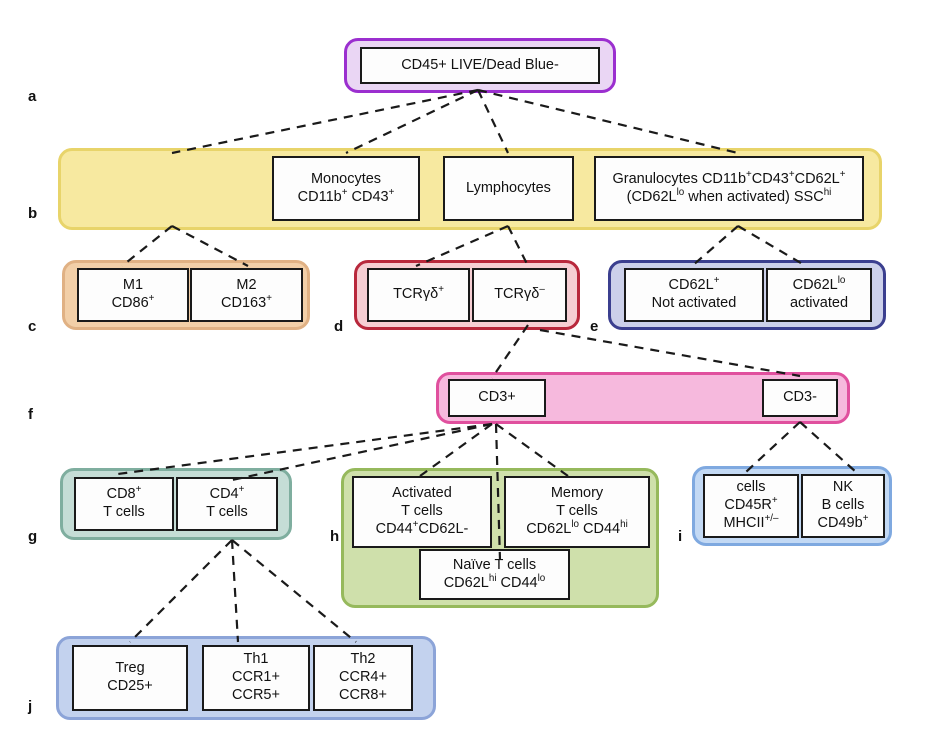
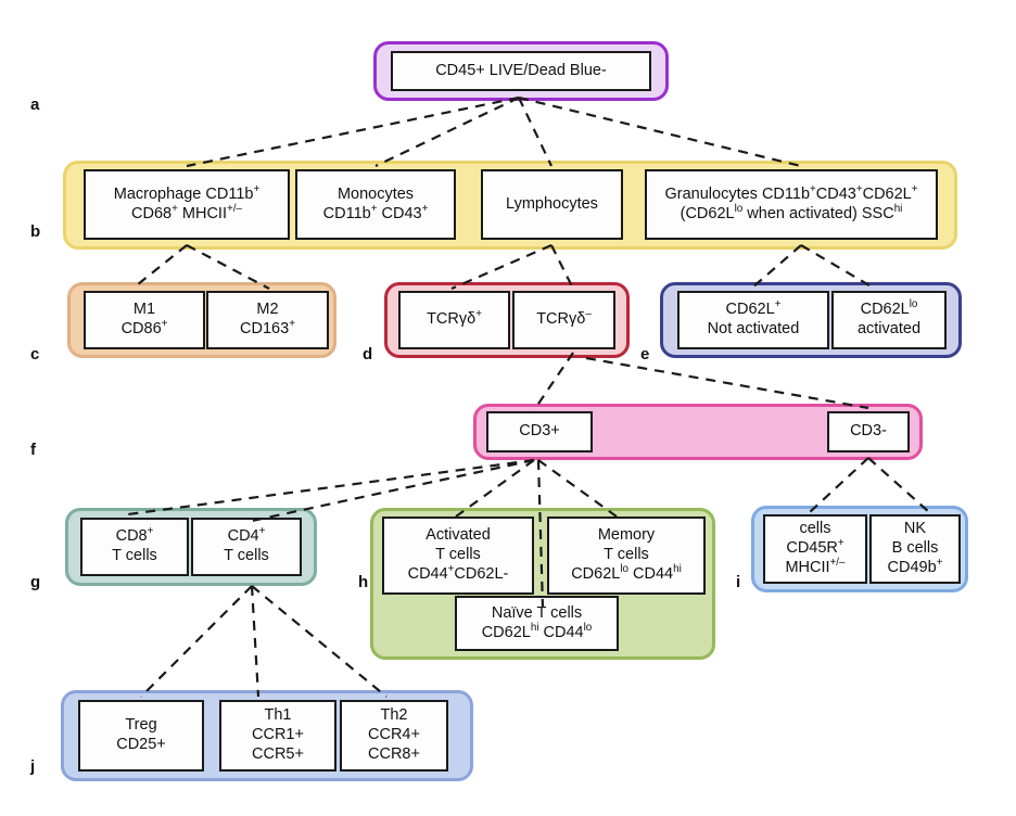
  a
  b
  c
  d
  e
  f
  g
  h
  i
  j
  CD45+ LIVE/Dead Blue-
+ Macrophage CD11b+
+ CD68+ MHCII+/–
  Monocytes
  CD11b+ CD43+
  Lymphocytes
  Granulocytes CD11b+CD43+CD62L+
  (CD62Llo when activated) SSChi
  M1
  CD86+
  M2
  CD163+
  TCRγδ+
  TCRγδ–
  CD62L+
  Not activated
  CD62Llo
  activated
  CD3+
  CD3-
  CD8+
  T cells
  CD4+
  T cells
  Activated
  T cells
  CD44+CD62L-
  Memory
  T cells
  CD62Llo CD44hi
  Naïve T cells
  CD62Lhi CD44lo
  cells
  CD45R+
  MHCII+/–
  NK
  B cells
  CD49b+
  Treg
  CD25+
  Th1
  CCR1+
  CCR5+
  Th2
  CCR4+
  CCR8+
